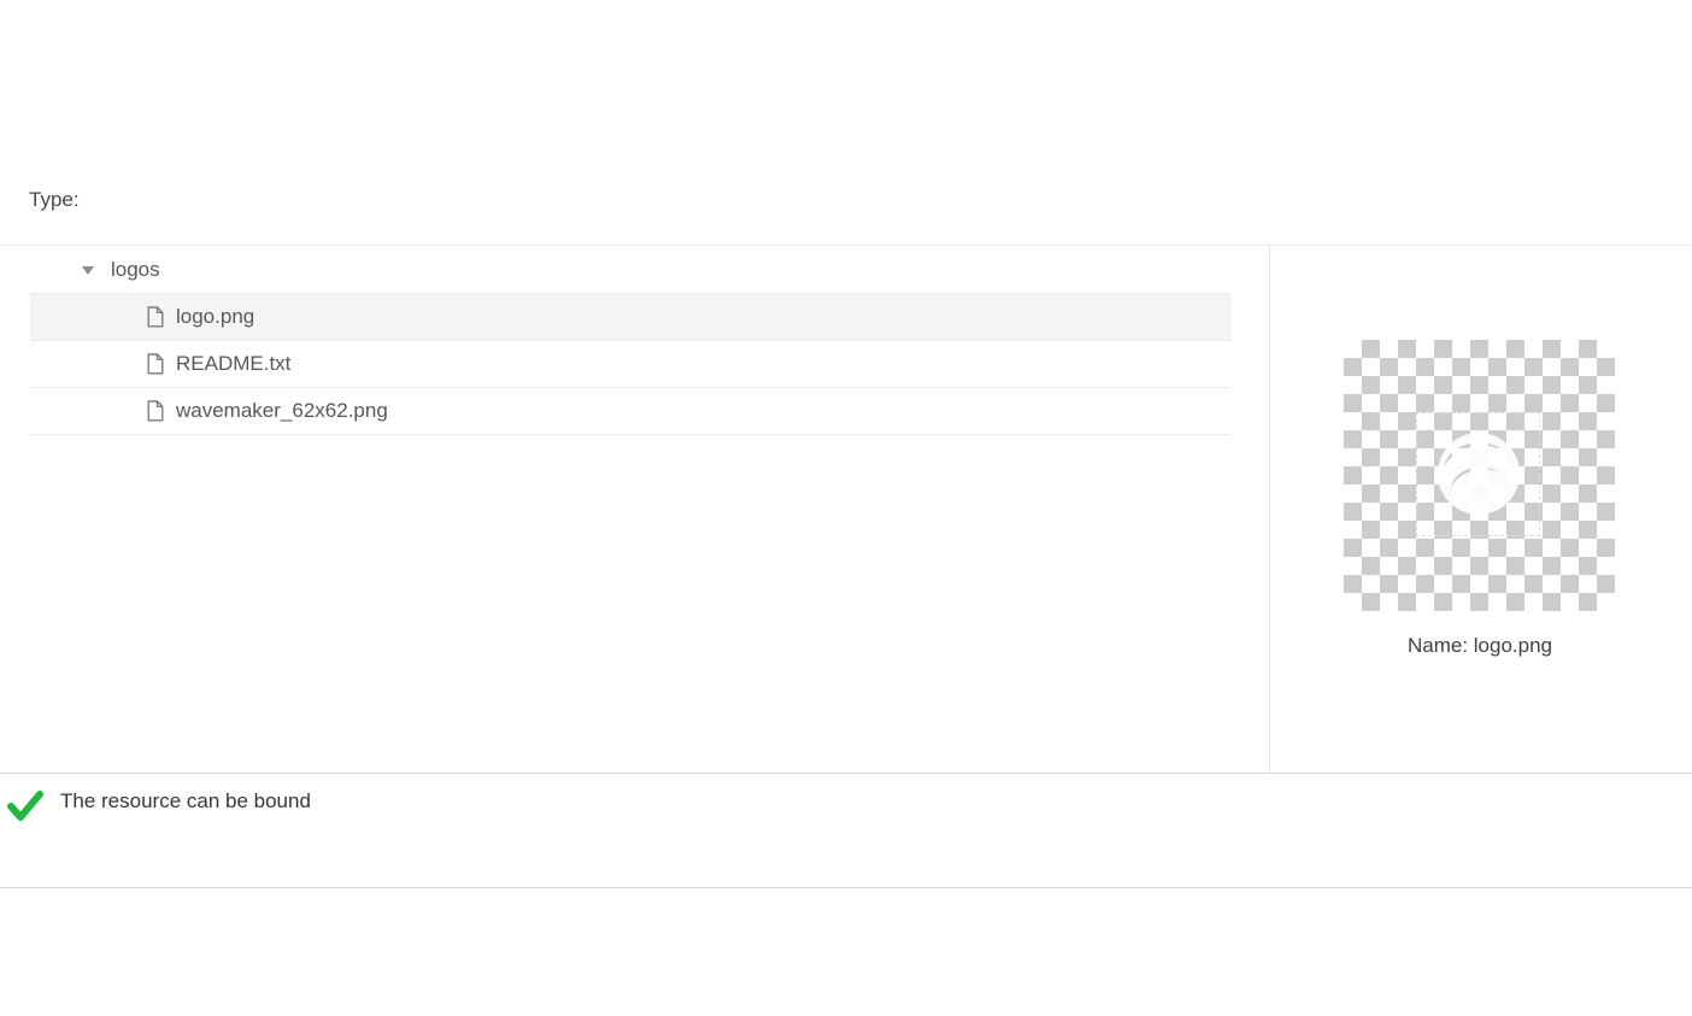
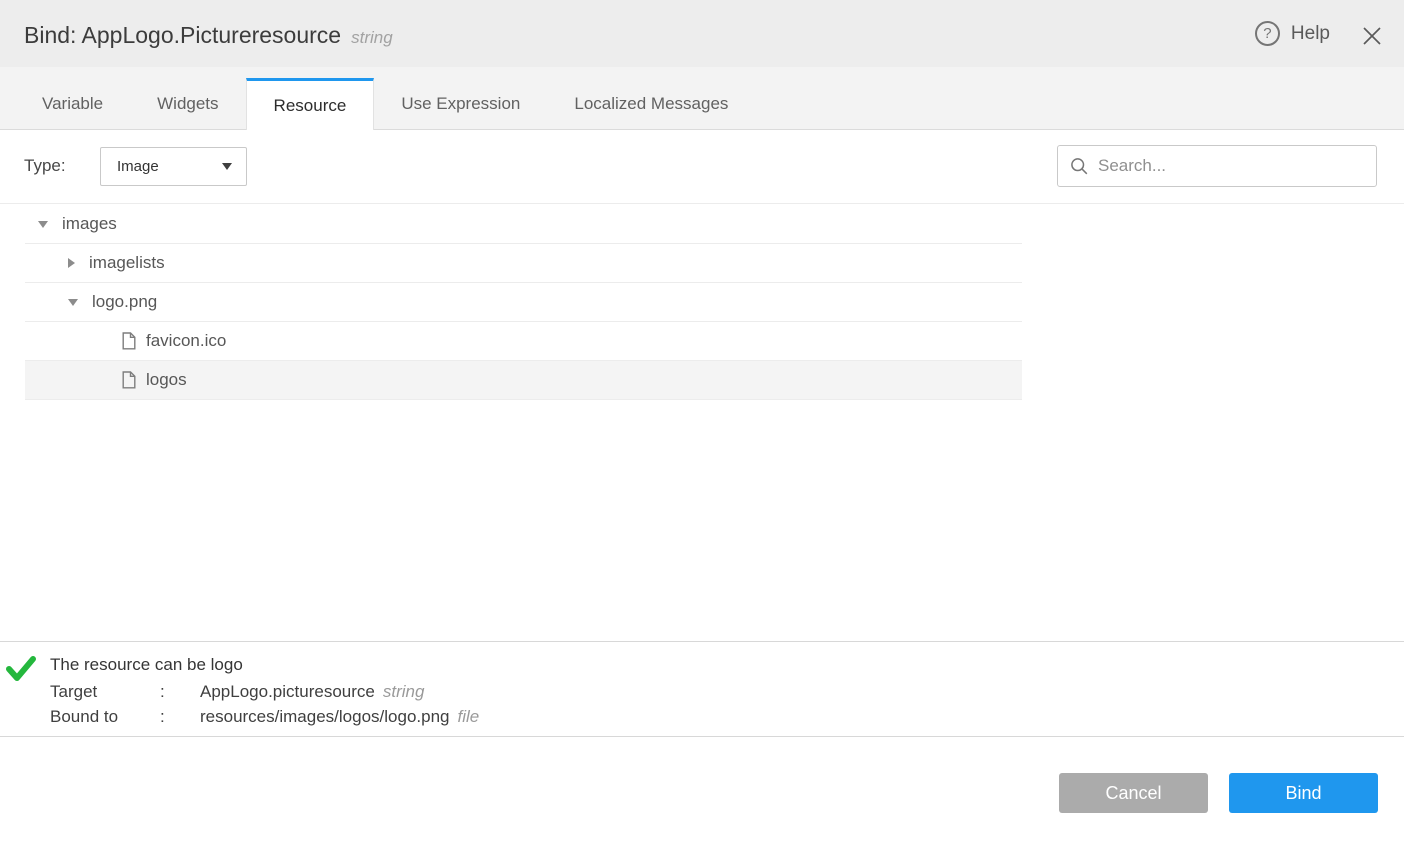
+ Bind: AppLogo.Pictureresource string
+ ?
+ Help
+ Variable
+ Widgets
+ Resource
+ Use Expression
+ Localized Messages
  Type:
+ Image
+ Search...
+ images
+ imagelists
- logos
+ logo.png
+ favicon.ico
- logo.png
+ logos
- README.txt
- wavemaker_62x62.png
- Name: logo.png
- The resource can be bound
+ The resource can be logo
+ Target : AppLogo.picturesource string
+ Bound to : resources/images/logos/logo.png file
+ Cancel
+ Bind
